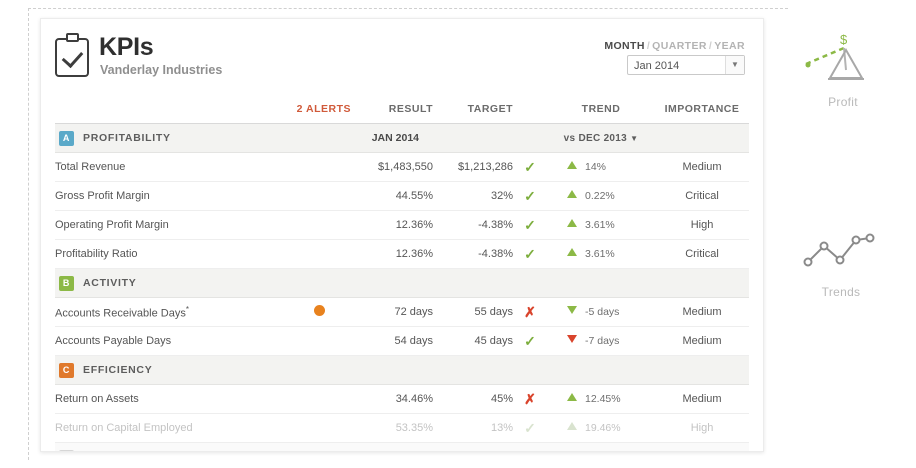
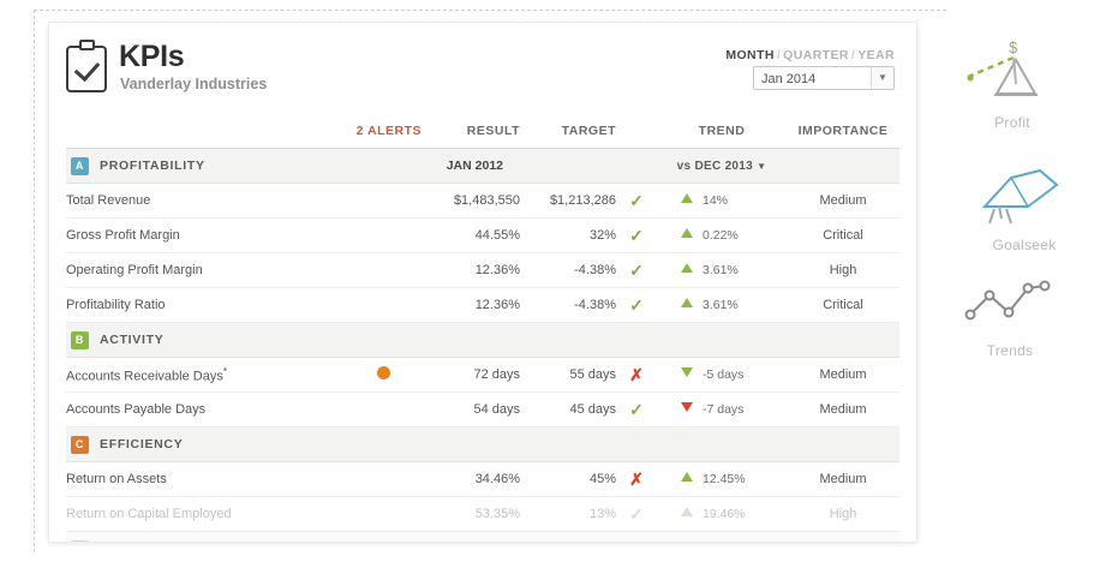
  KPIs
  Vanderlay Industries
  MONTH / QUARTER / YEAR
  Jan 2014
  ▼
  	2 ALERTS	RESULT	TARGET		TREND	IMPORTANCE
- A PROFITABILITY		JAN 2014			vs DEC 2013 ▼
+ A PROFITABILITY		JAN 2012			vs DEC 2013 ▼
  Total Revenue		$1,483,550	$1,213,286	✓	14%	Medium
  Gross Profit Margin		44.55%	32%	✓	0.22%	Critical
  Operating Profit Margin		12.36%	-4.38%	✓	3.61%	High
  Profitability Ratio		12.36%	-4.38%	✓	3.61%	Critical
  B ACTIVITY
  Accounts Receivable Days*		72 days	55 days	✗	-5 days	Medium
  Accounts Payable Days		54 days	45 days	✓	-7 days	Medium
  C EFFICIENCY
  Return on Assets		34.46%	45%	✗	12.45%	Medium
  Return on Capital Employed		53.35%	13%	✓	19.46%	High
  $
  Profit
+ Goalseek
  Trends
